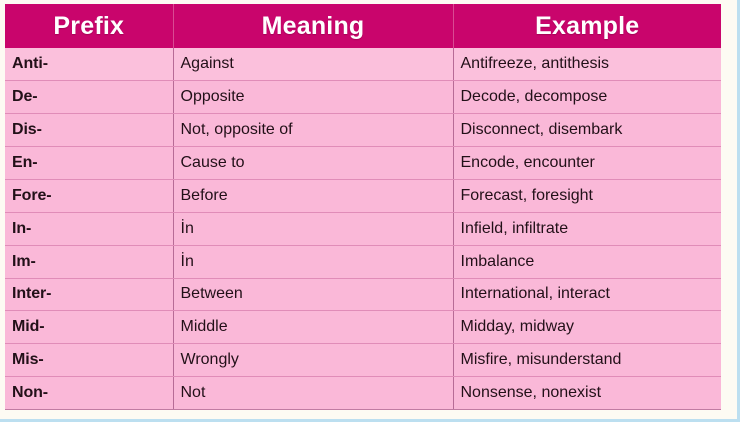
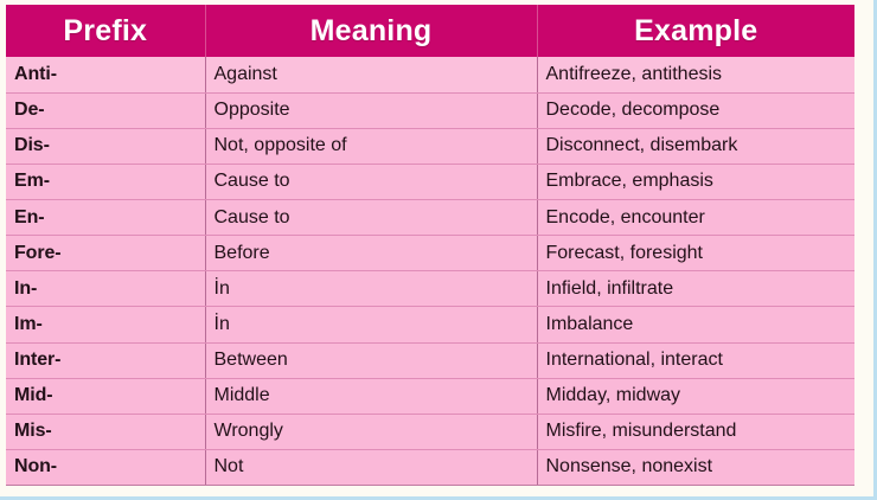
  Prefix	Meaning	Example
  Anti-	Against	Antifreeze, antithesis
  De-	Opposite	Decode, decompose
  Dis-	Not, opposite of	Disconnect, disembark
+ Em-	Cause to	Embrace, emphasis
  En-	Cause to	Encode, encounter
  Fore-	Before	Forecast, foresight
  In-	İn	Infield, infiltrate
  Im-	İn	Imbalance
  Inter-	Between	International, interact
  Mid-	Middle	Midday, midway
  Mis-	Wrongly	Misfire, misunderstand
  Non-	Not	Nonsense, nonexist
